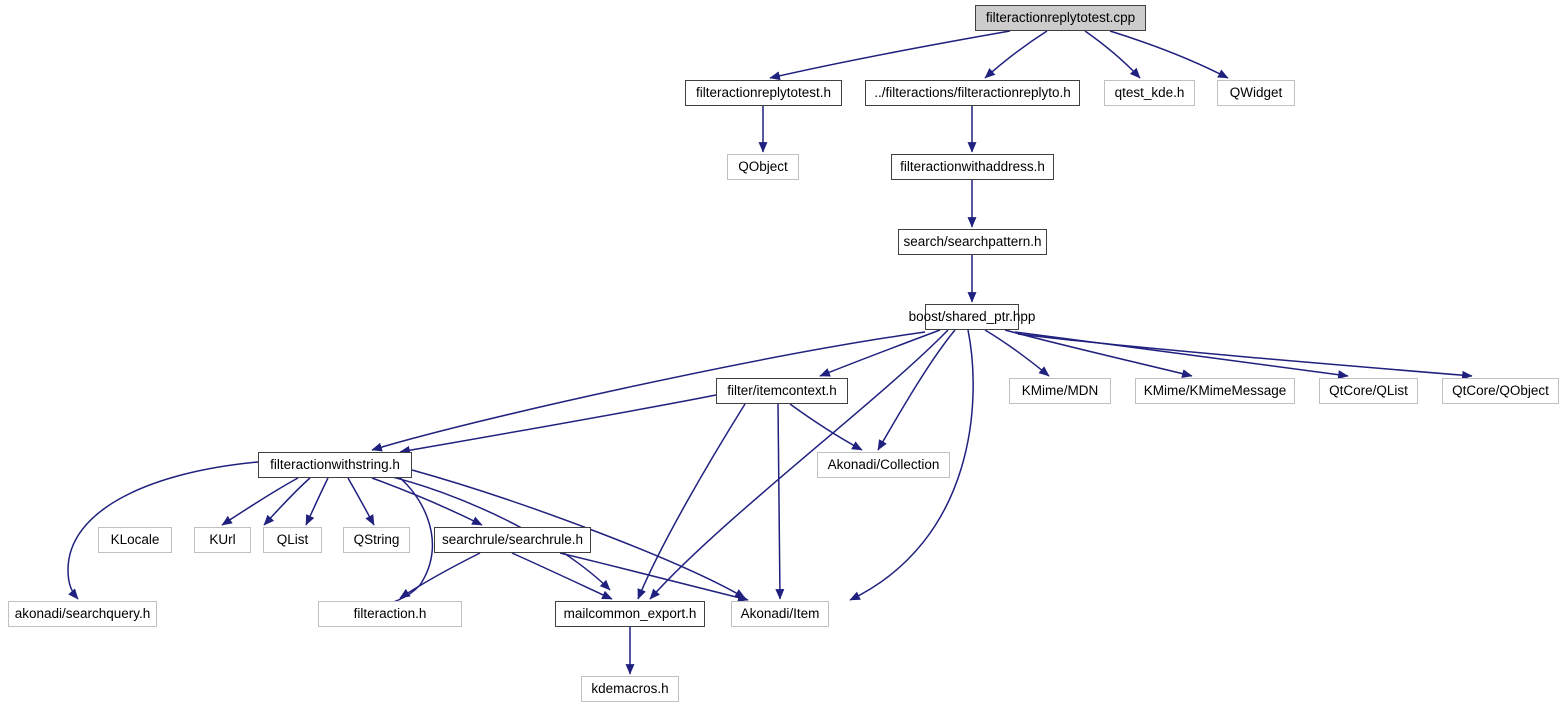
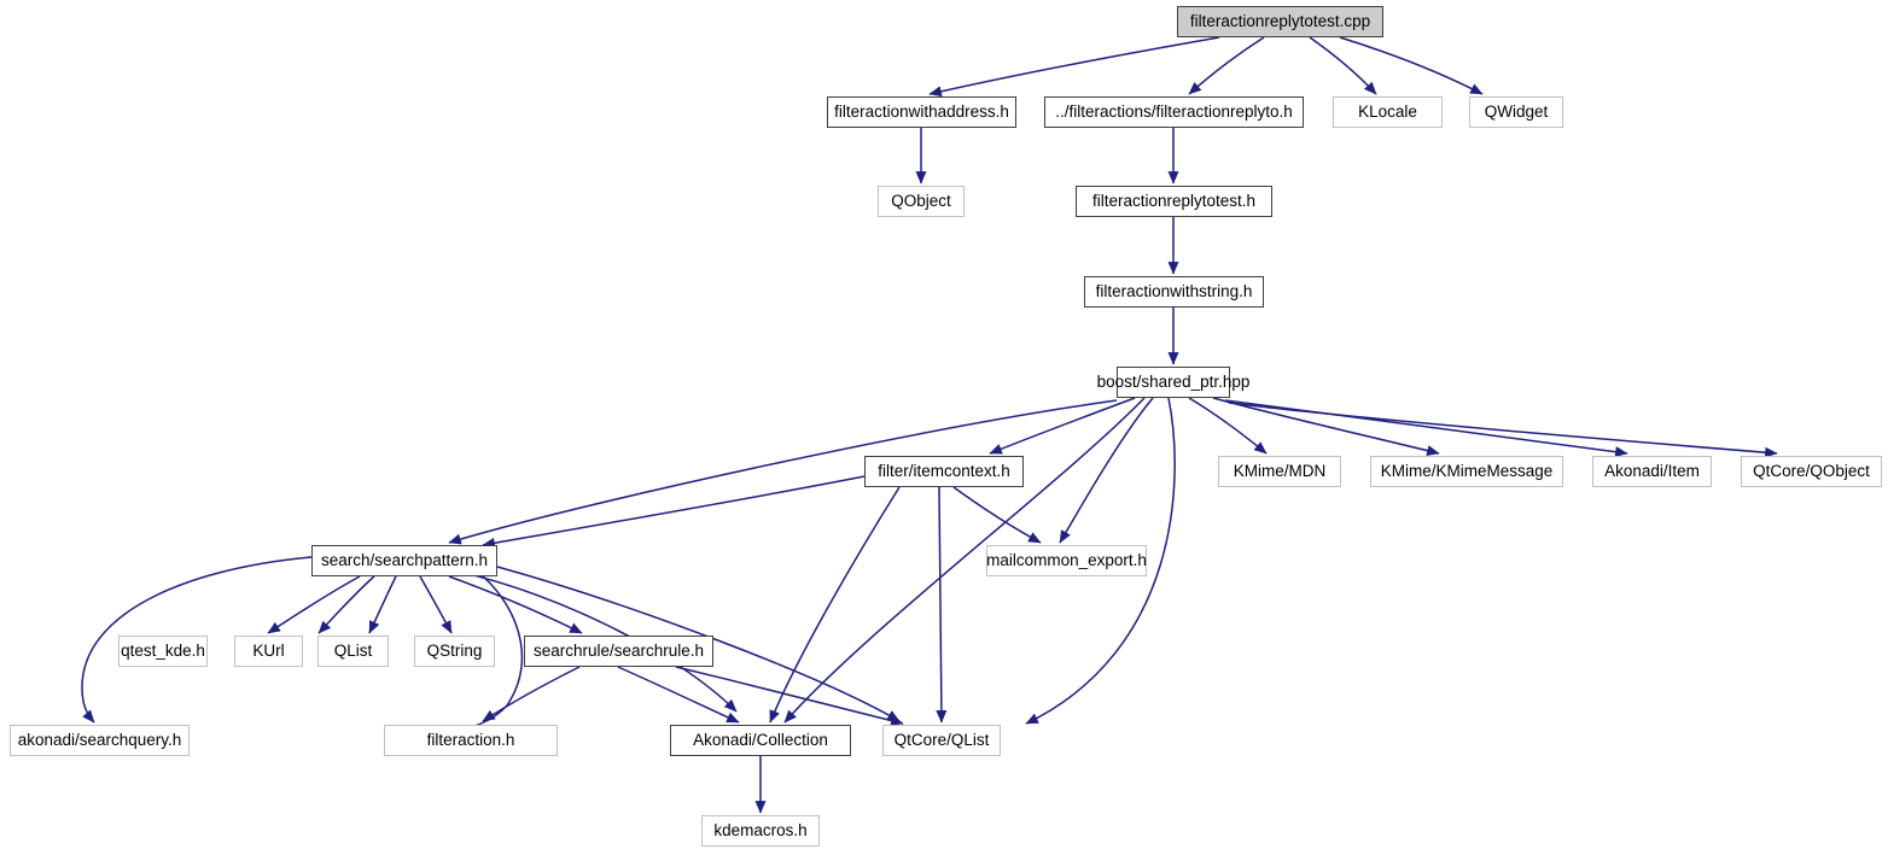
  filteractionreplytotest.cpp
- filteractionreplytotest.h
+ filteractionwithaddress.h
  ../filteractions/filteractionreplyto.h
- qtest_kde.h
+ KLocale
  QWidget
  QObject
- filteractionwithaddress.h
+ filteractionreplytotest.h
- search/searchpattern.h
+ filteractionwithstring.h
  boost/shared_ptr.hpp
  filter/itemcontext.h
  KMime/MDN
  KMime/KMimeMessage
- QtCore/QList
+ Akonadi/Item
  QtCore/QObject
- filteractionwithstring.h
+ search/searchpattern.h
- Akonadi/Collection
+ mailcommon_export.h
- KLocale
+ qtest_kde.h
  KUrl
  QList
  QString
  searchrule/searchrule.h
  akonadi/searchquery.h
  filteraction.h
- mailcommon_export.h
+ Akonadi/Collection
- Akonadi/Item
+ QtCore/QList
  kdemacros.h
